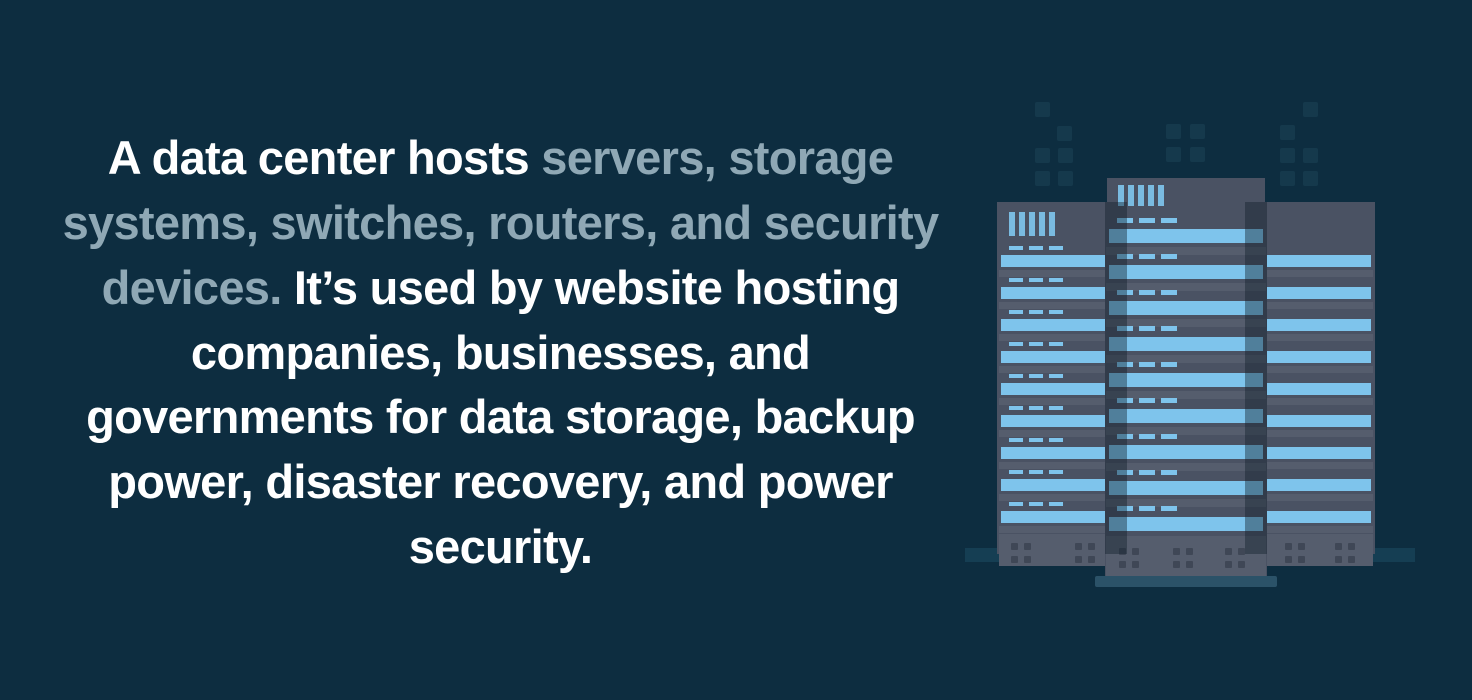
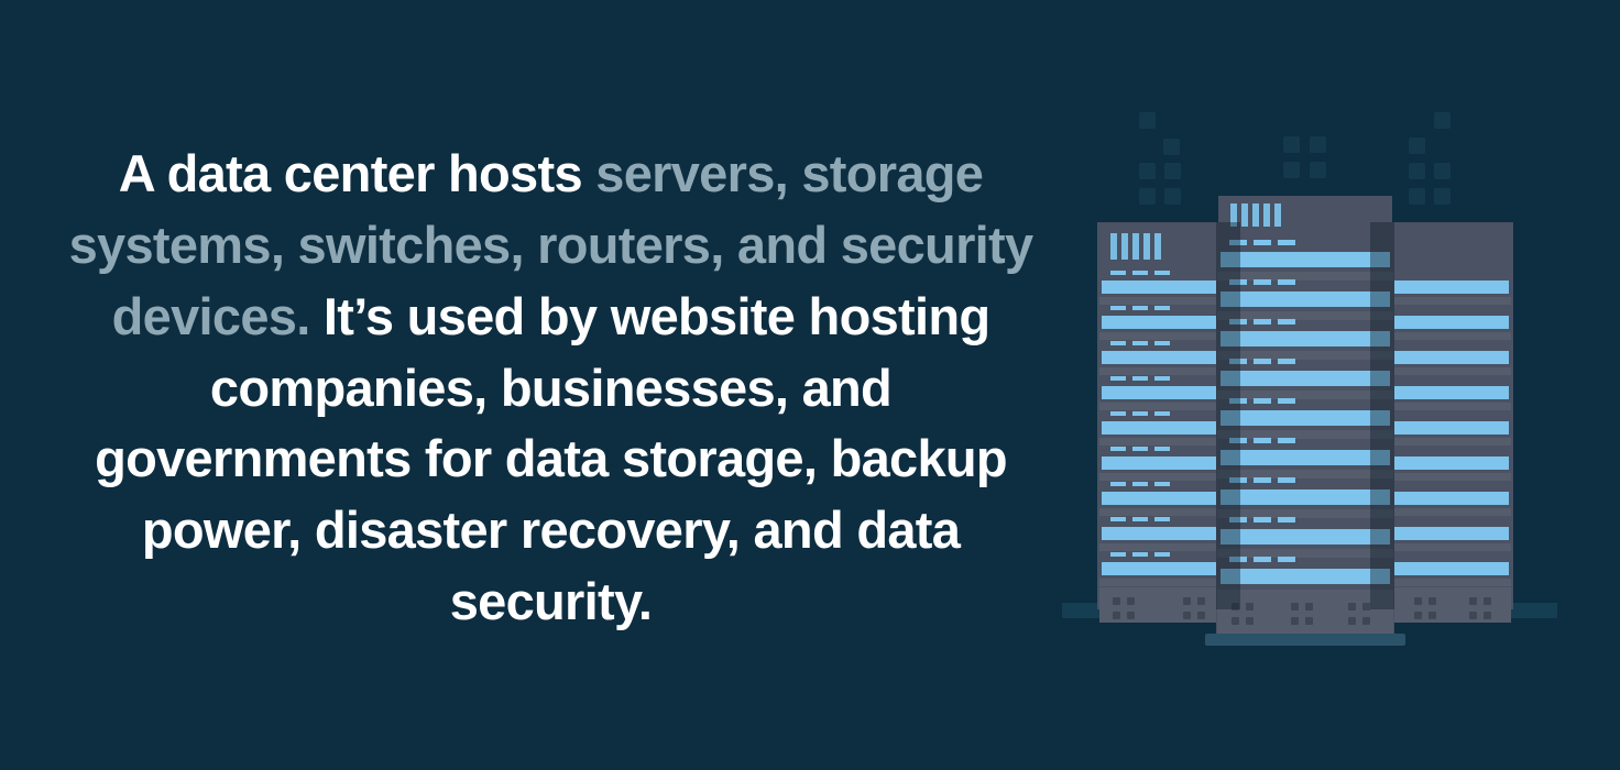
- A data center hosts servers, storage systems, switches, routers, and security devices. It’s used by website hosting companies, businesses, and governments for data storage, backup power, disaster recovery, and power security.
+ A data center hosts servers, storage systems, switches, routers, and security devices. It’s used by website hosting companies, businesses, and governments for data storage, backup power, disaster recovery, and data security.
